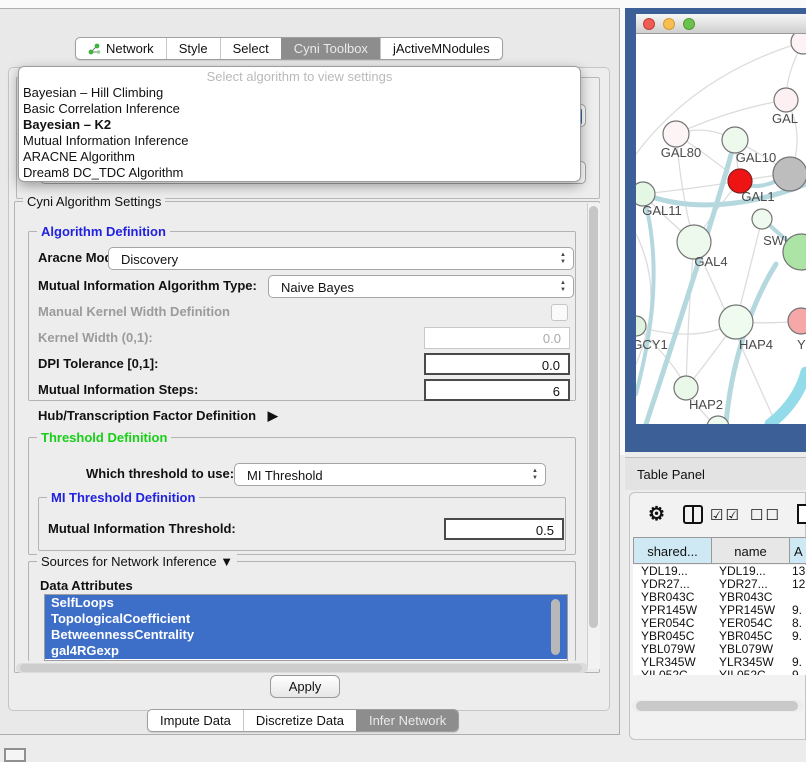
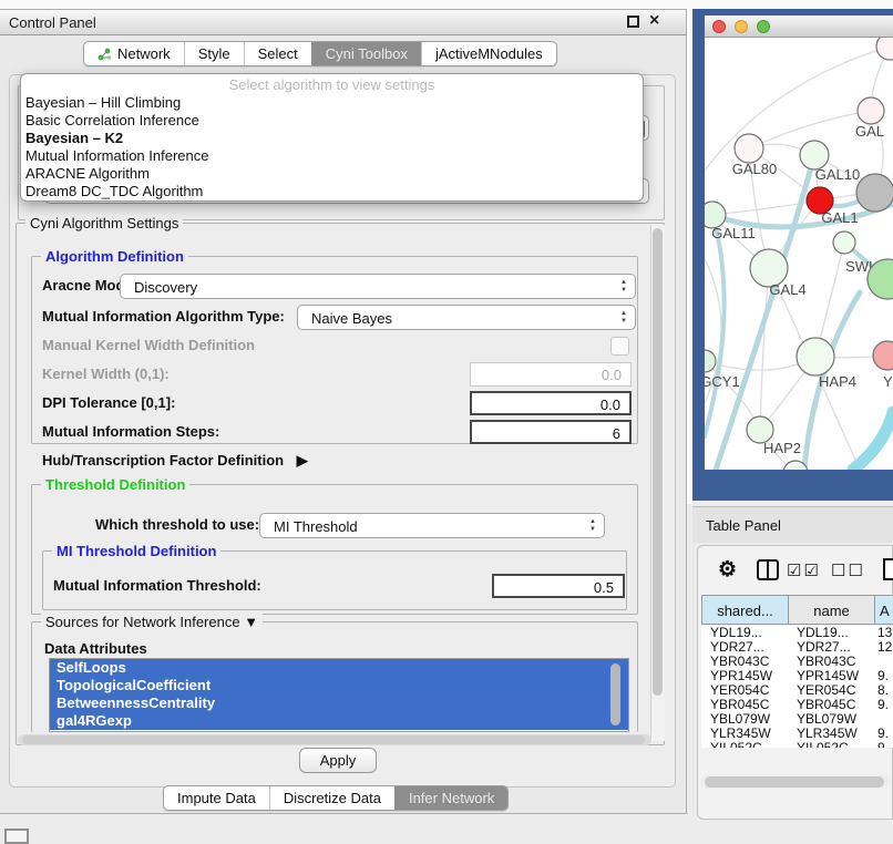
+ Control Panel
+ ×
  Network
  Style
  Select
  Cyni Toolbox
  jActiveMNodules
  Select algorithm to view settings
  Bayesian – Hill Climbing
  Basic Correlation Inference
  Bayesian – K2
  Mutual Information Inference
  ARACNE Algorithm
  Dream8 DC_TDC Algorithm
  Cyni Algorithm Settings
  Algorithm Definition
  Aracne Mo
  Discovery
  Mutual Information Algorithm Type:
  Naive Bayes
  Manual Kernel Width Definition
  Kernel Width (0,1):
  0.0
  DPI Tolerance [0,1]:
  0.0
  Mutual Information Steps:
  6
  Hub/Transcription Factor Definition ▶
  Threshold Definition
  Which threshold to use:
  MI Threshold
  MI Threshold Definition
  Mutual Information Threshold:
  0.5
  Sources for Network Inference ▼
  Data Attributes
  SelfLoops
  TopologicalCoefficient
  BetweennessCentrality
  gal4RGexp
  Apply
  Impute Data
  Discretize Data
  Infer Network
  GAL
  GAL80
  GAL10
  GAL1
  GAL11
  SWI
  GAL4
  GCY1
  HAP4
  Y
  HAP2
  Table Panel
  ⚙
  ☑☑
  ☐☐
  shared...
  name
  A
  YDL19...
  YDL19...
  13
  YDR27...
  YDR27...
  12
  YBR043C
  YBR043C
  YPR145W
  YPR145W
  9.
  YER054C
  YER054C
  8.
  YBR045C
  YBR045C
  9.
  YBL079W
  YBL079W
  YLR345W
  YLR345W
  9.
